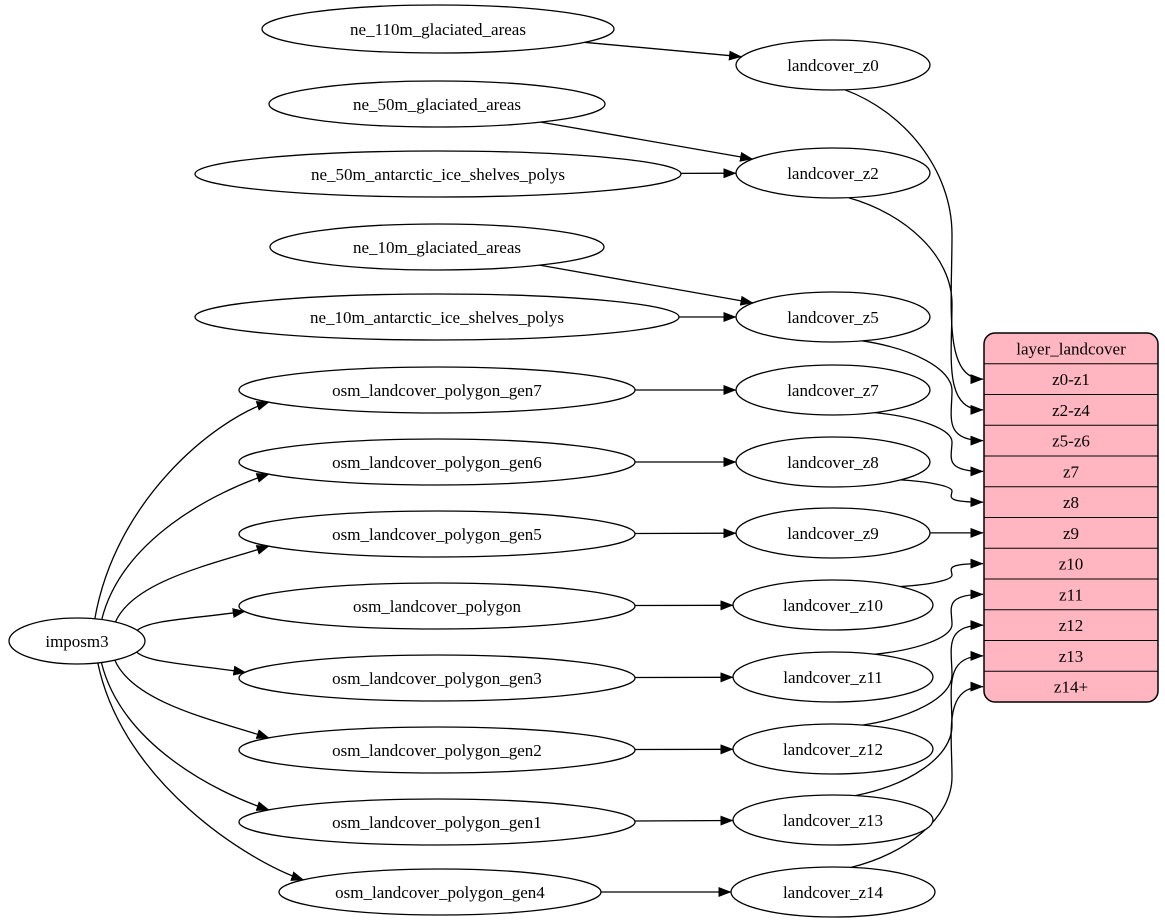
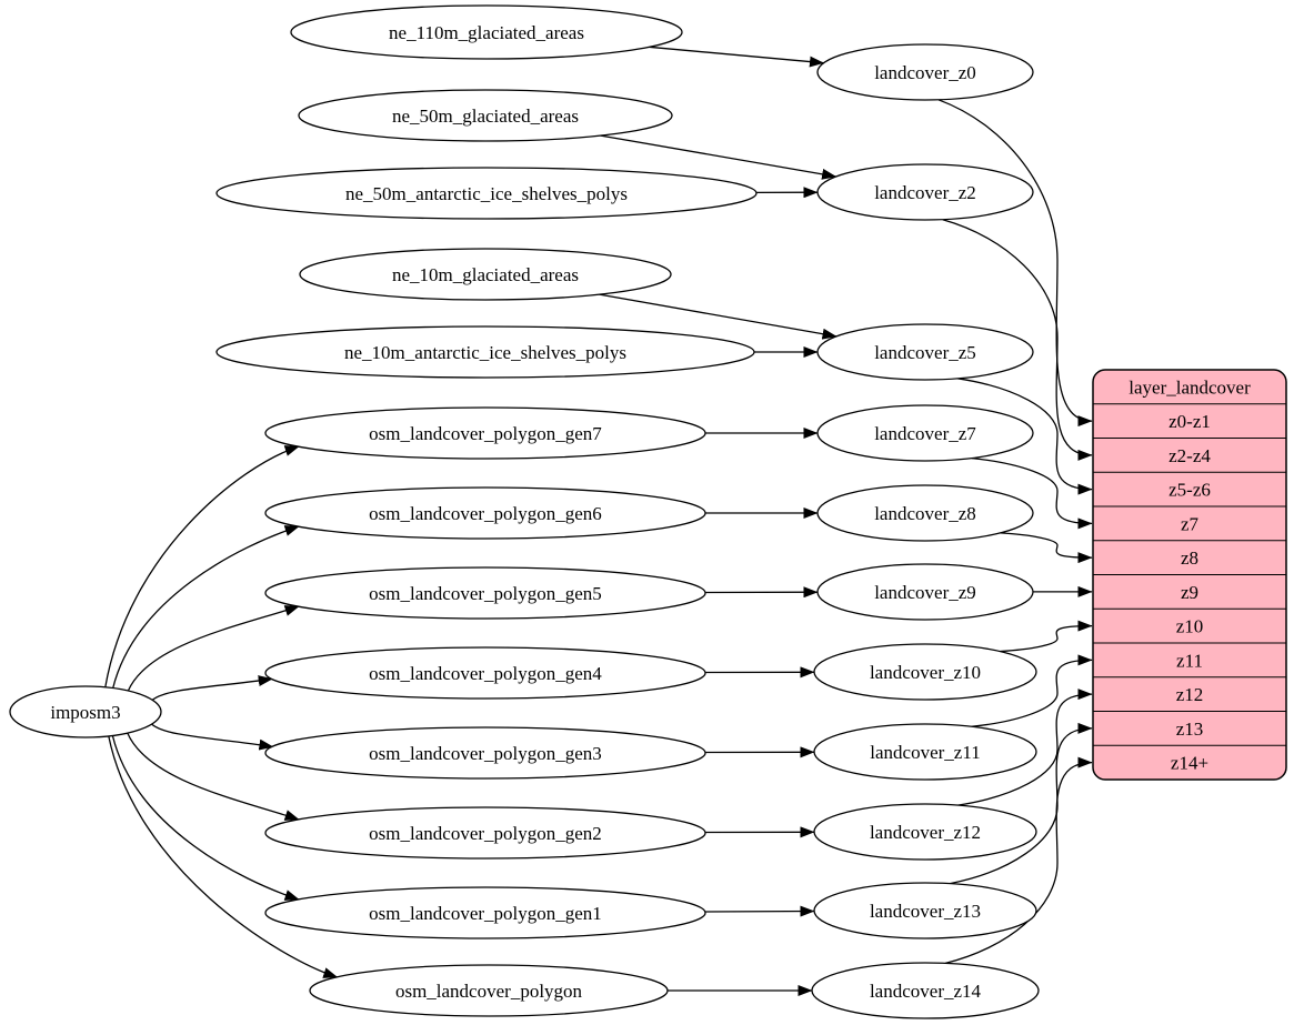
  ne_110m_glaciated_areas
  landcover_z0
  ne_50m_glaciated_areas
  ne_50m_antarctic_ice_shelves_polys
  landcover_z2
  ne_10m_glaciated_areas
  ne_10m_antarctic_ice_shelves_polys
  landcover_z5
  imposm3
  osm_landcover_polygon_gen7
  landcover_z7
  osm_landcover_polygon_gen6
  landcover_z8
  osm_landcover_polygon_gen5
  landcover_z9
- osm_landcover_polygon
+ osm_landcover_polygon_gen4
  landcover_z10
  osm_landcover_polygon_gen3
  landcover_z11
  osm_landcover_polygon_gen2
  landcover_z12
  osm_landcover_polygon_gen1
  landcover_z13
- osm_landcover_polygon_gen4
+ osm_landcover_polygon
  landcover_z14
  layer_landcover
  z0-z1
  z2-z4
  z5-z6
  z7
  z8
  z9
  z10
  z11
  z12
  z13
  z14+
